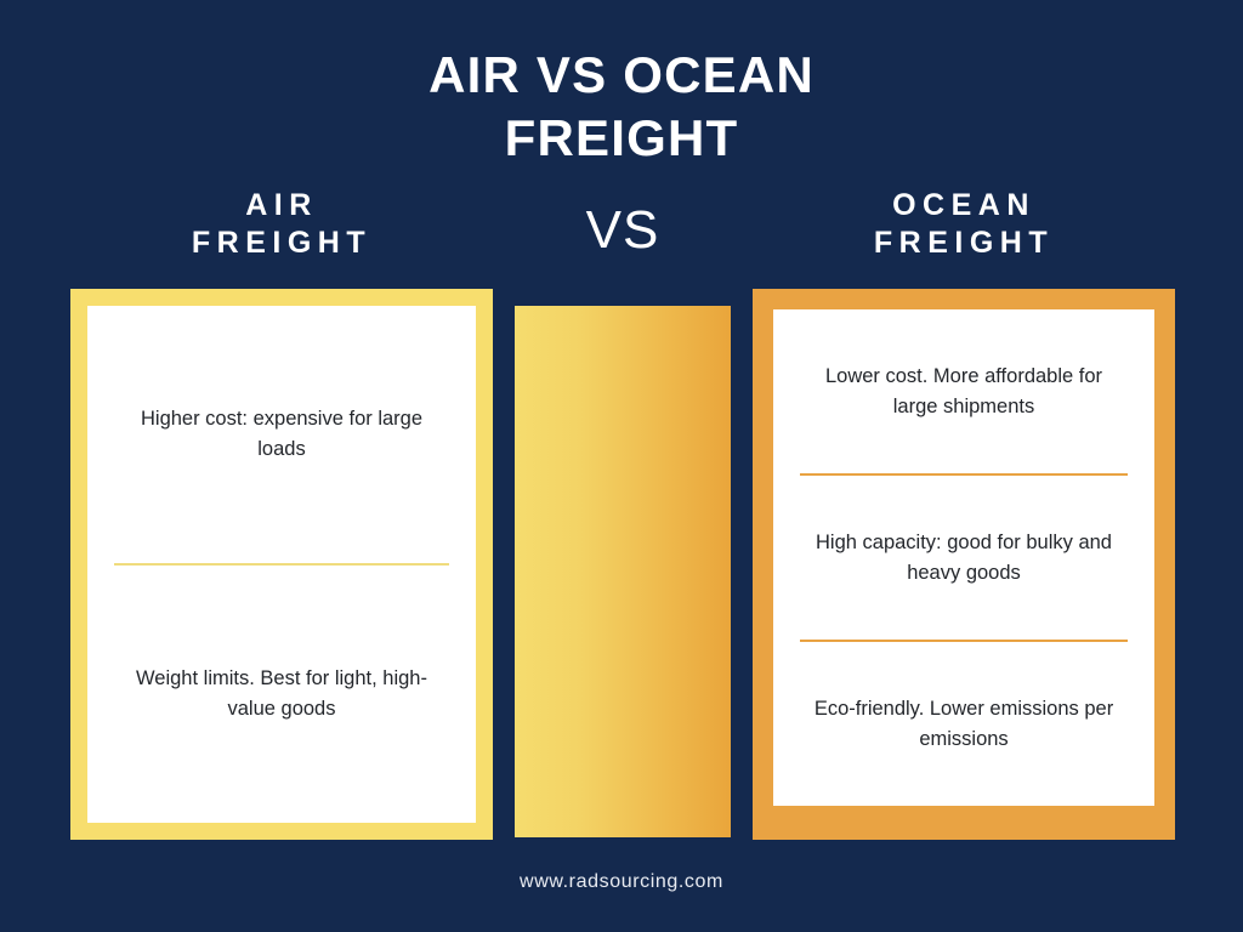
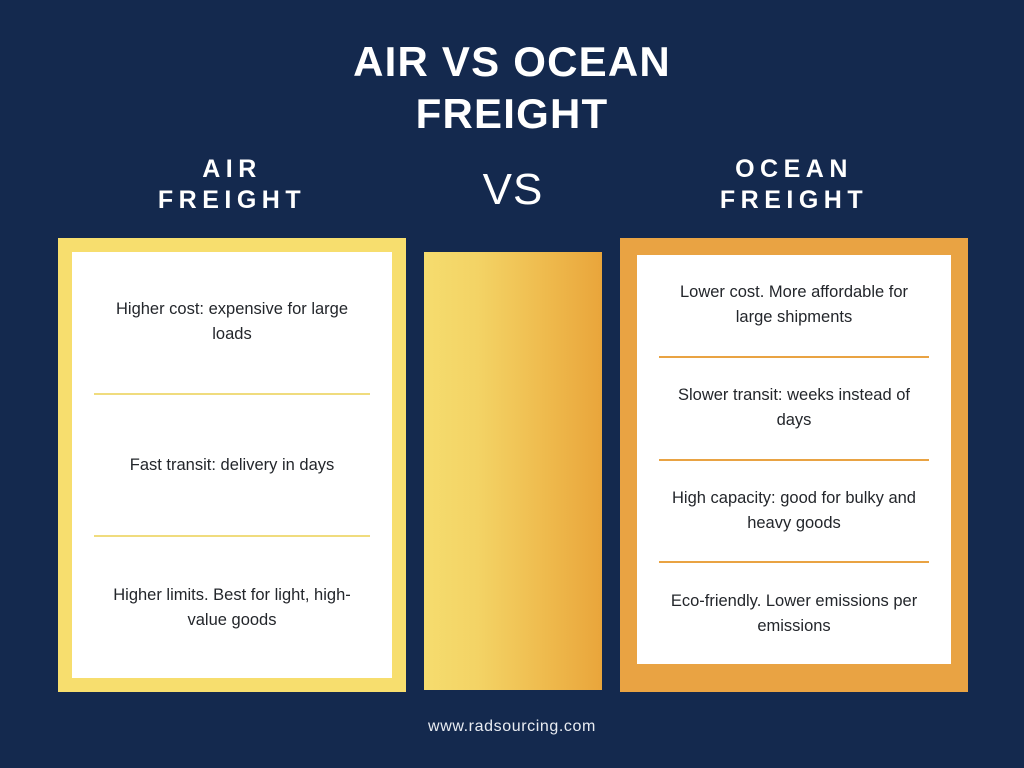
  AIR VS OCEAN
  FREIGHT
  AIR
  FREIGHT
  OCEAN
  FREIGHT
  VS
  Higher cost: expensive for large loads
+ Fast transit: delivery in days
- Weight limits. Best for light, high-value goods
+ Higher limits. Best for light, high-value goods
  Lower cost. More affordable for large shipments
+ Slower transit: weeks instead of days
  High capacity: good for bulky and heavy goods
  Eco-friendly. Lower emissions per emissions
  www.radsourcing.com
